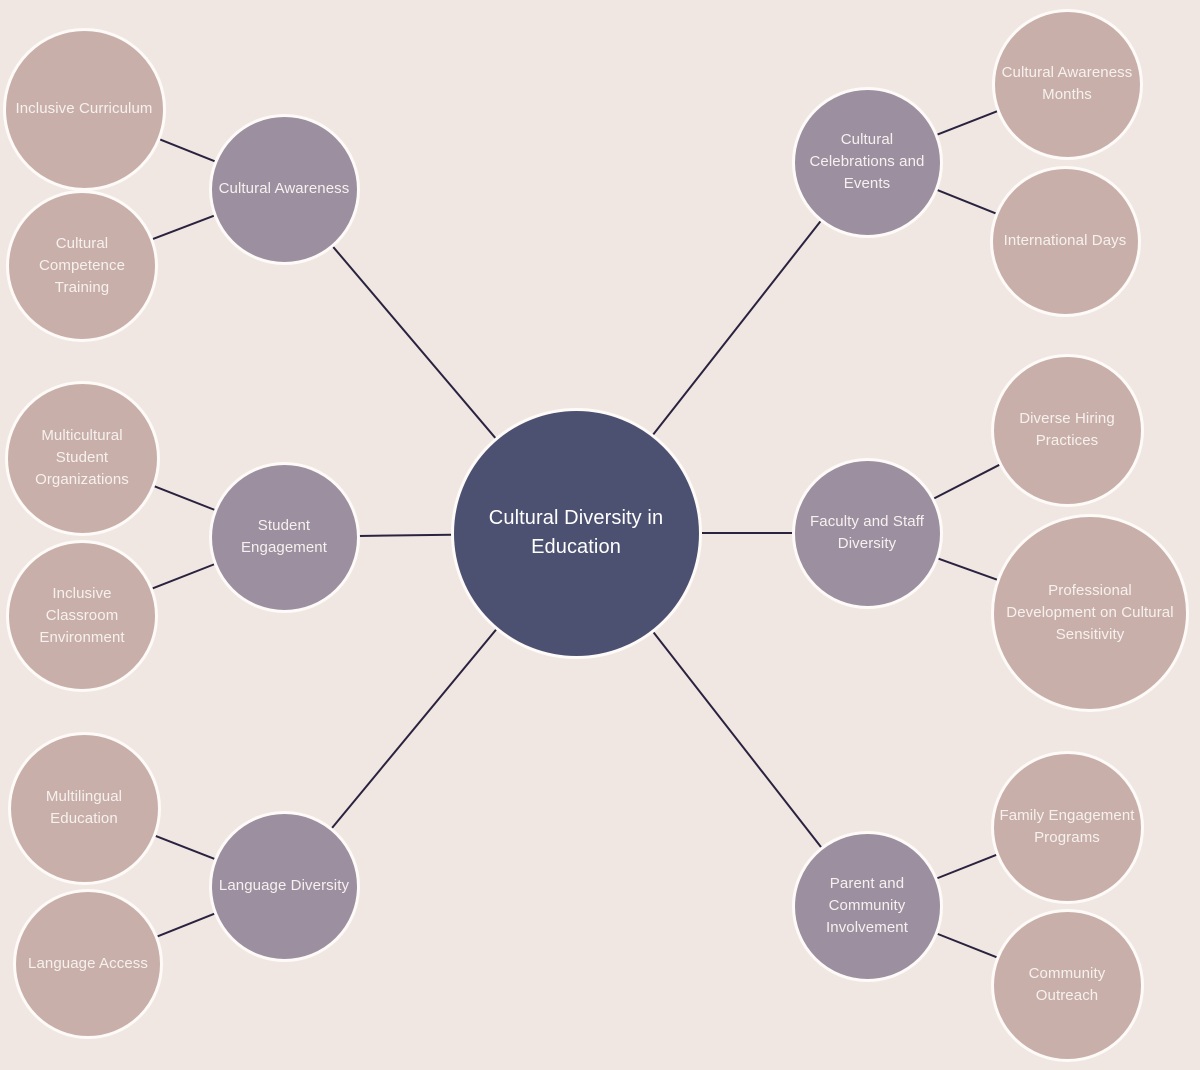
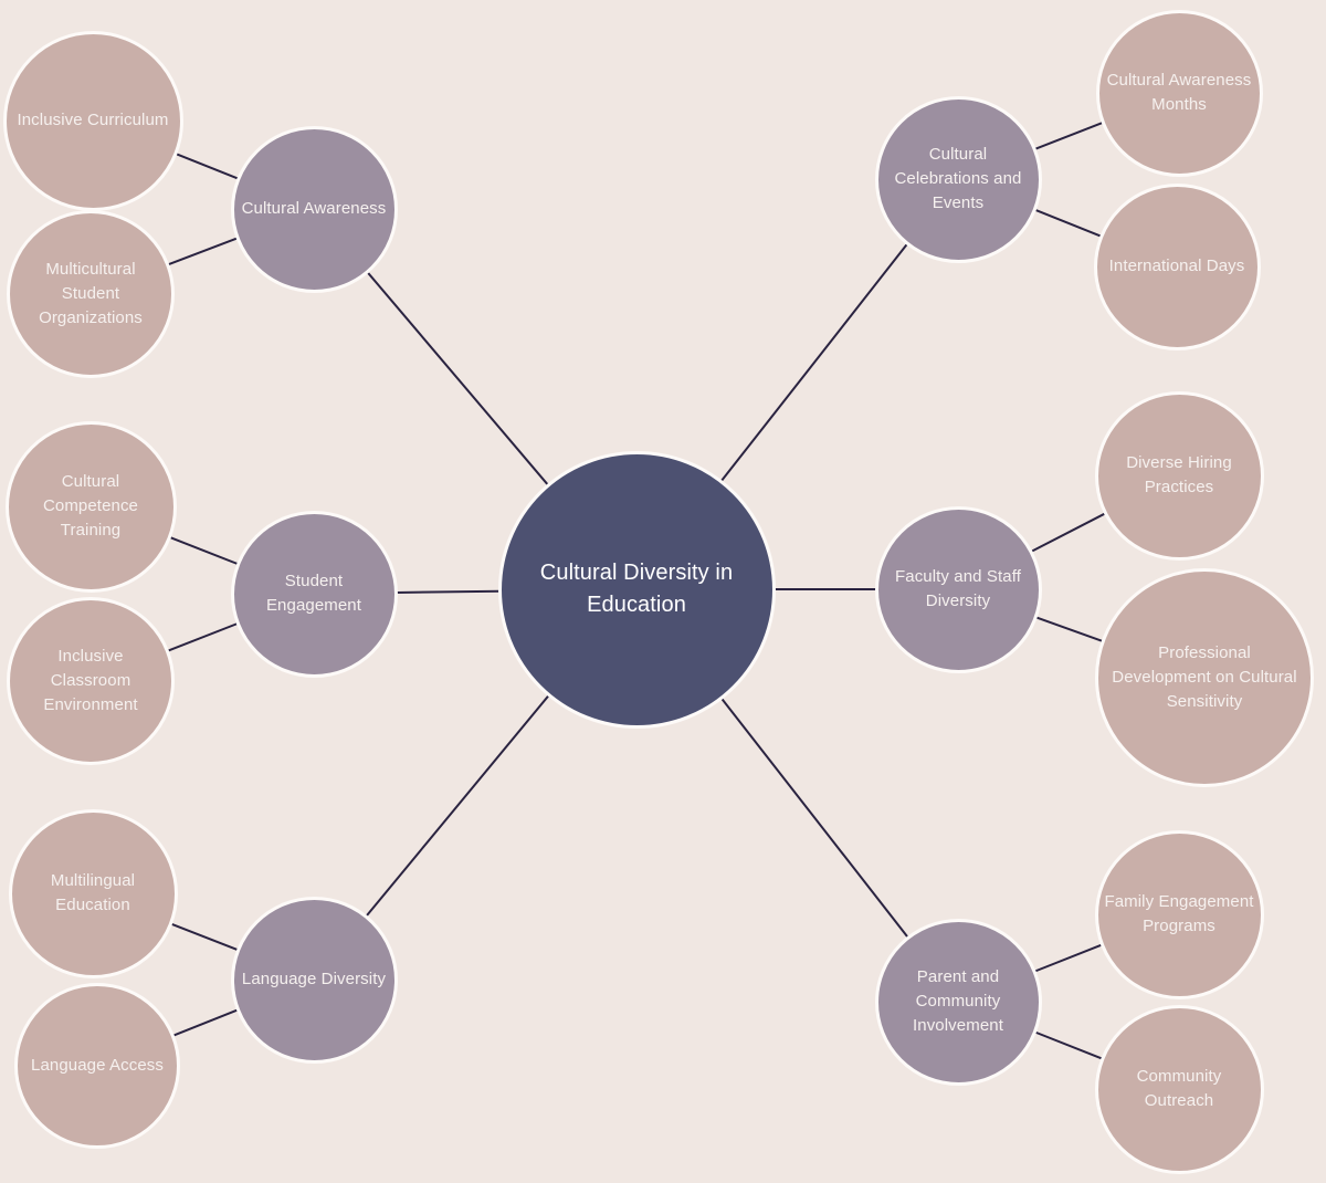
  Inclusive Curriculum
- Cultural Competence Training
+ Multicultural Student Organizations
  Cultural Awareness Months
  International Days
- Multicultural Student Organizations
+ Cultural Competence Training
  Inclusive Classroom Environment
  Diverse Hiring Practices
  Professional Development on Cultural Sensitivity
  Multilingual Education
  Language Access
  Family Engagement Programs
  Community Outreach
  Cultural Awareness
  Cultural Celebrations and Events
  Student Engagement
  Faculty and Staff Diversity
  Language Diversity
  Parent and Community Involvement
  Cultural Diversity in Education
